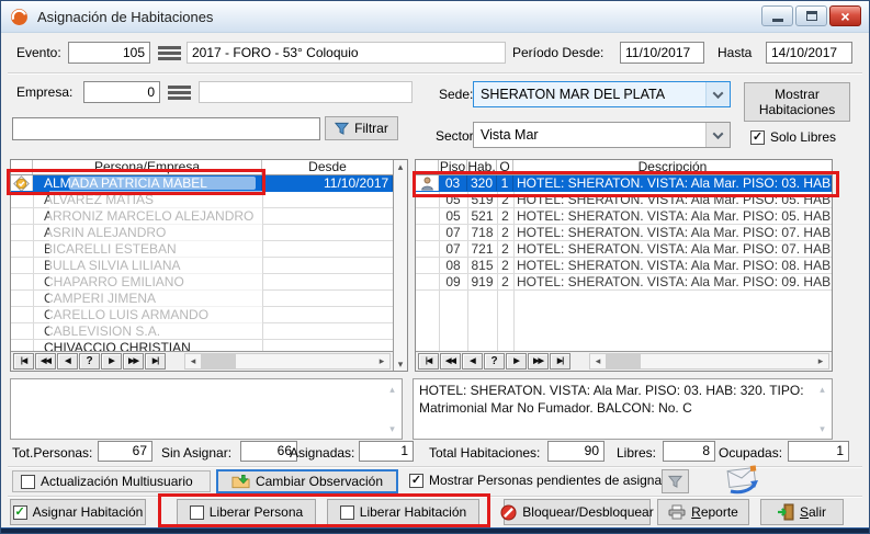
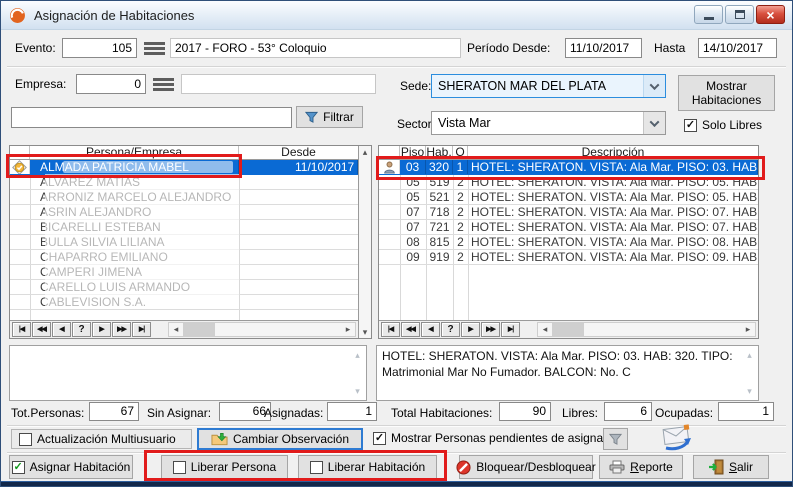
  Asignación de Habitaciones
  ×
  Evento:
  105
  2017 - FORO - 53° Coloquio
  Período Desde:
  11/10/2017
  Hasta
  14/10/2017
  Empresa:
  0
  Filtrar
  Sede:
  SHERATON MAR DEL PLATA
  Sector
  Vista Mar
  Mostrar Habitaciones
  Solo Libres
  Persona/Empresa
  Desde
  ALMADA PATRICIA MABEL
  11/10/2017
  ALVAREZ MATIAS
  ARRONIZ MARCELO ALEJANDRO
  ASRIN ALEJANDRO
  BICARELLI ESTEBAN
  BULLA SILVIA LILIANA
  CHAPARRO EMILIANO
  CAMPERI JIMENA
  CARELLO LUIS ARMANDO
  CABLEVISION S.A.
- CHIVACCIO CHRISTIAN
  ?
  ◂
  ▸
  ▴
  ▾
  Piso
  Hab.
  O
  Descripción
  03
  320
  1
  HOTEL: SHERATON. VISTA: Ala Mar. PISO: 03. HAB
  05
  519
  2
  HOTEL: SHERATON. VISTA: Ala Mar. PISO: 05. HAB
  05
  521
  2
  HOTEL: SHERATON. VISTA: Ala Mar. PISO: 05. HAB
  07
  718
  2
  HOTEL: SHERATON. VISTA: Ala Mar. PISO: 07. HAB
  07
  721
  2
  HOTEL: SHERATON. VISTA: Ala Mar. PISO: 07. HAB
  08
  815
  2
  HOTEL: SHERATON. VISTA: Ala Mar. PISO: 08. HAB
  09
  919
  2
  HOTEL: SHERATON. VISTA: Ala Mar. PISO: 09. HAB
  ?
  ◂
  ▸
  ▴
  ▾
  HOTEL: SHERATON. VISTA: Ala Mar. PISO: 03. HAB: 320. TIPO: Matrimonial Mar No Fumador. BALCON: No. C
  ▴
  ▾
  Tot.Personas:
  67
  Sin Asignar:
  66
  Asignadas:
  1
  Total Habitaciones:
  90
  Libres:
- 8
+ 6
  Ocupadas:
  1
  Actualización Multiusuario
  Cambiar Observación
  Mostrar Personas pendientes de asigna
  Asignar Habitación
  Liberar Persona
  Liberar Habitación
  Bloquear/Desbloquear
  Reporte
  Salir
